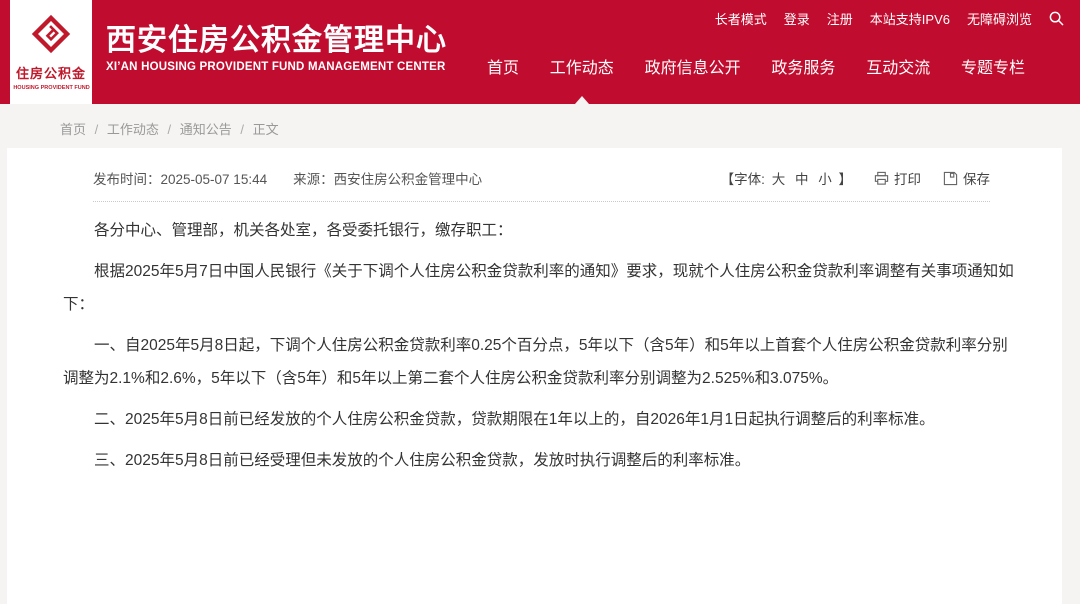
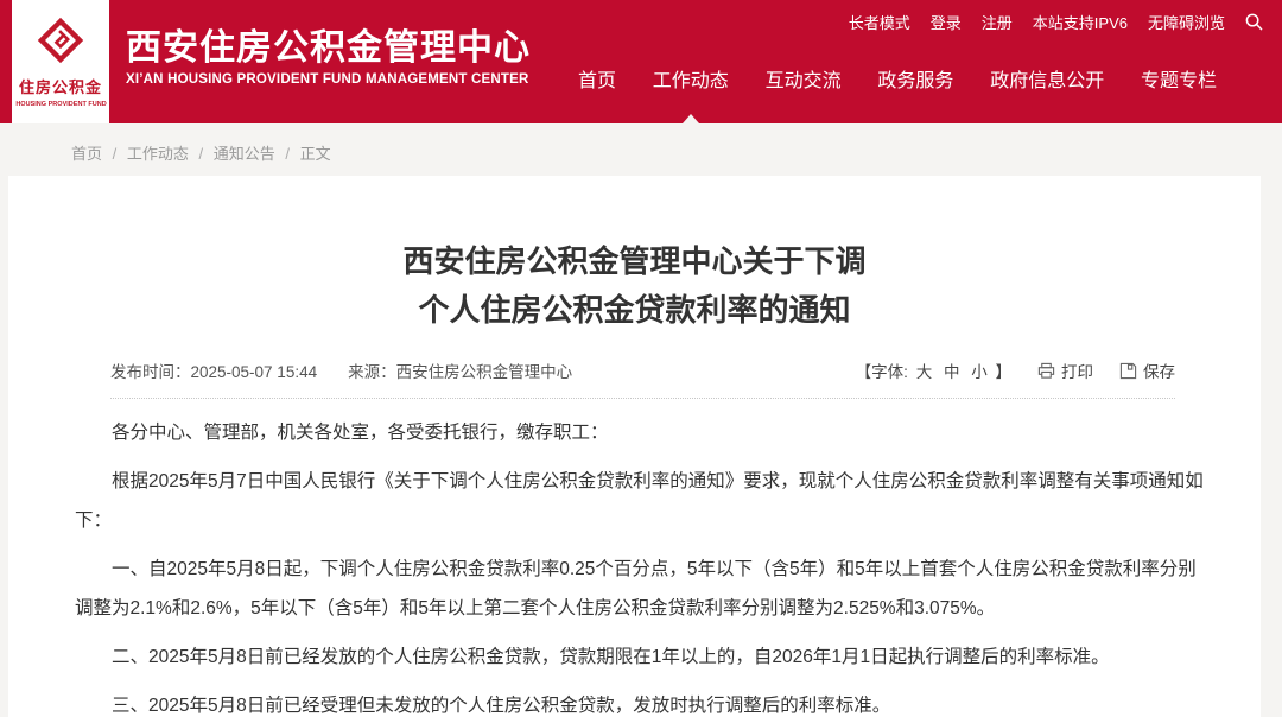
  长者模式
  登录
  注册
  本站支持IPV6
  无障碍浏览
  住房公积金
  西安住房公积金管理中心
  XI’AN HOUSING PROVIDENT FUND MANAGEMENT CENTER
  首页
  工作动态
- 政府信息公开
+ 互动交流
  政务服务
- 互动交流
+ 政府信息公开
  专题专栏
  首页 / 工作动态 / 通知公告 / 正文
+ 西安住房公积金管理中心关于下调
+ 个人住房公积金贷款利率的通知
  发布时间：2025-05-07 15:44 来源：西安住房公积金管理中心
  【字体: 大 中 小 】
  打印
  保存
  各分中心、管理部，机关各处室，各受委托银行，缴存职工：
  根据2025年5月7日中国人民银行《关于下调个人住房公积金贷款利率的通知》要求，现就个人住房公积金贷款利率调整有关事项通知如下：
  一、自2025年5月8日起，下调个人住房公积金贷款利率0.25个百分点，5年以下（含5年）和5年以上首套个人住房公积金贷款利率分别调整为2.1%和2.6%，5年以下（含5年）和5年以上第二套个人住房公积金贷款利率分别调整为2.525%和3.075%。
  二、2025年5月8日前已经发放的个人住房公积金贷款，贷款期限在1年以上的，自2026年1月1日起执行调整后的利率标准。
  三、2025年5月8日前已经受理但未发放的个人住房公积金贷款，发放时执行调整后的利率标准。
